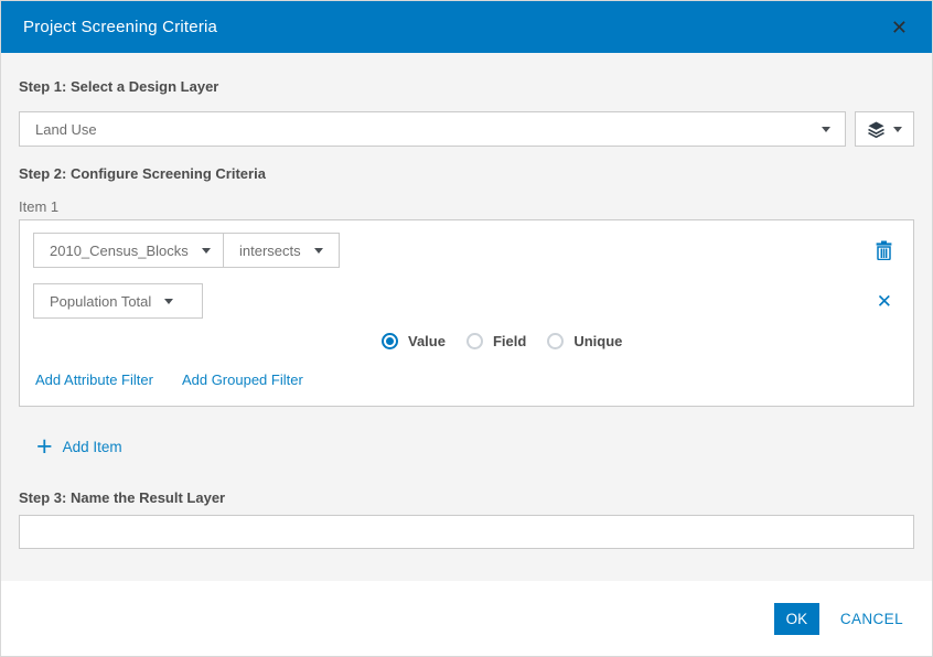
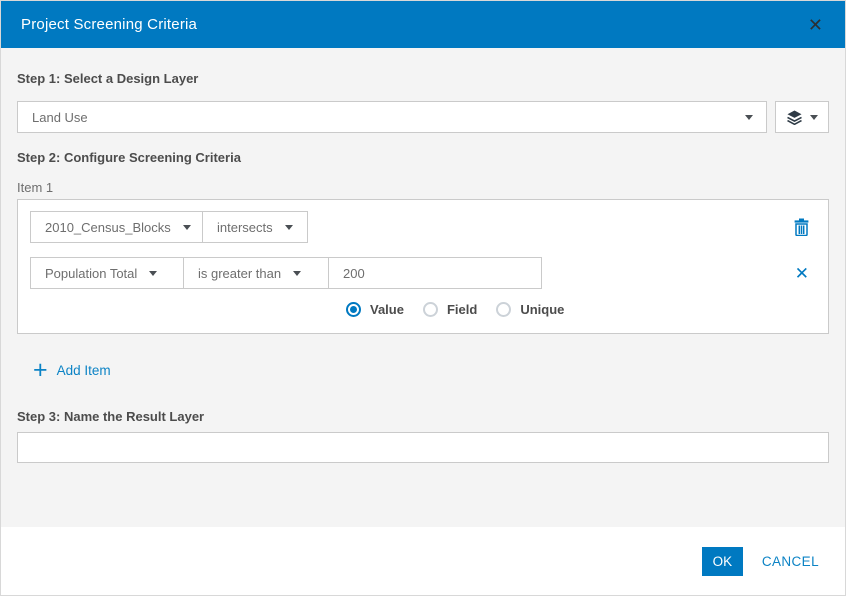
  Project Screening Criteria
  ✕
  Step 1: Select a Design Layer
  Land Use
  Step 2: Configure Screening Criteria
  Item 1
  2010_Census_Blocks
  intersects
  Population Total
+ is greater than
+ 200
  ✕
  Value
  Field
  Unique
- Add Attribute Filter
- Add Grouped Filter
  +
  Add Item
  Step 3: Name the Result Layer
  OK
  CANCEL
